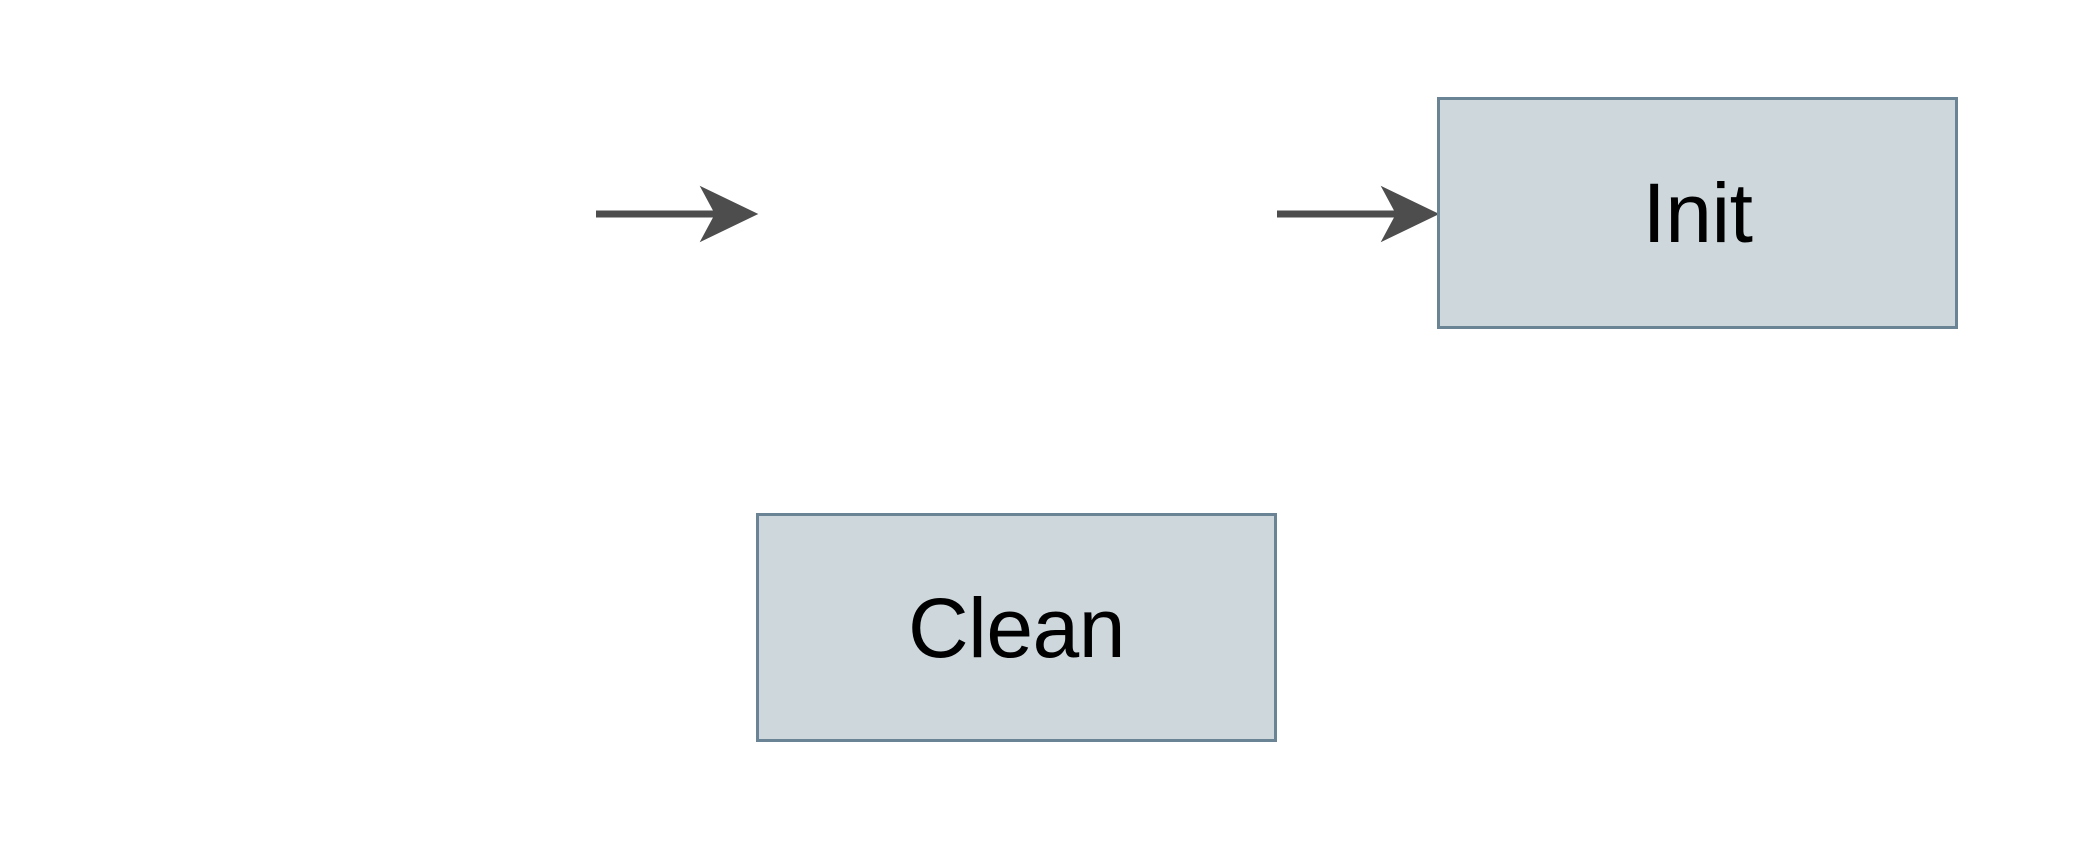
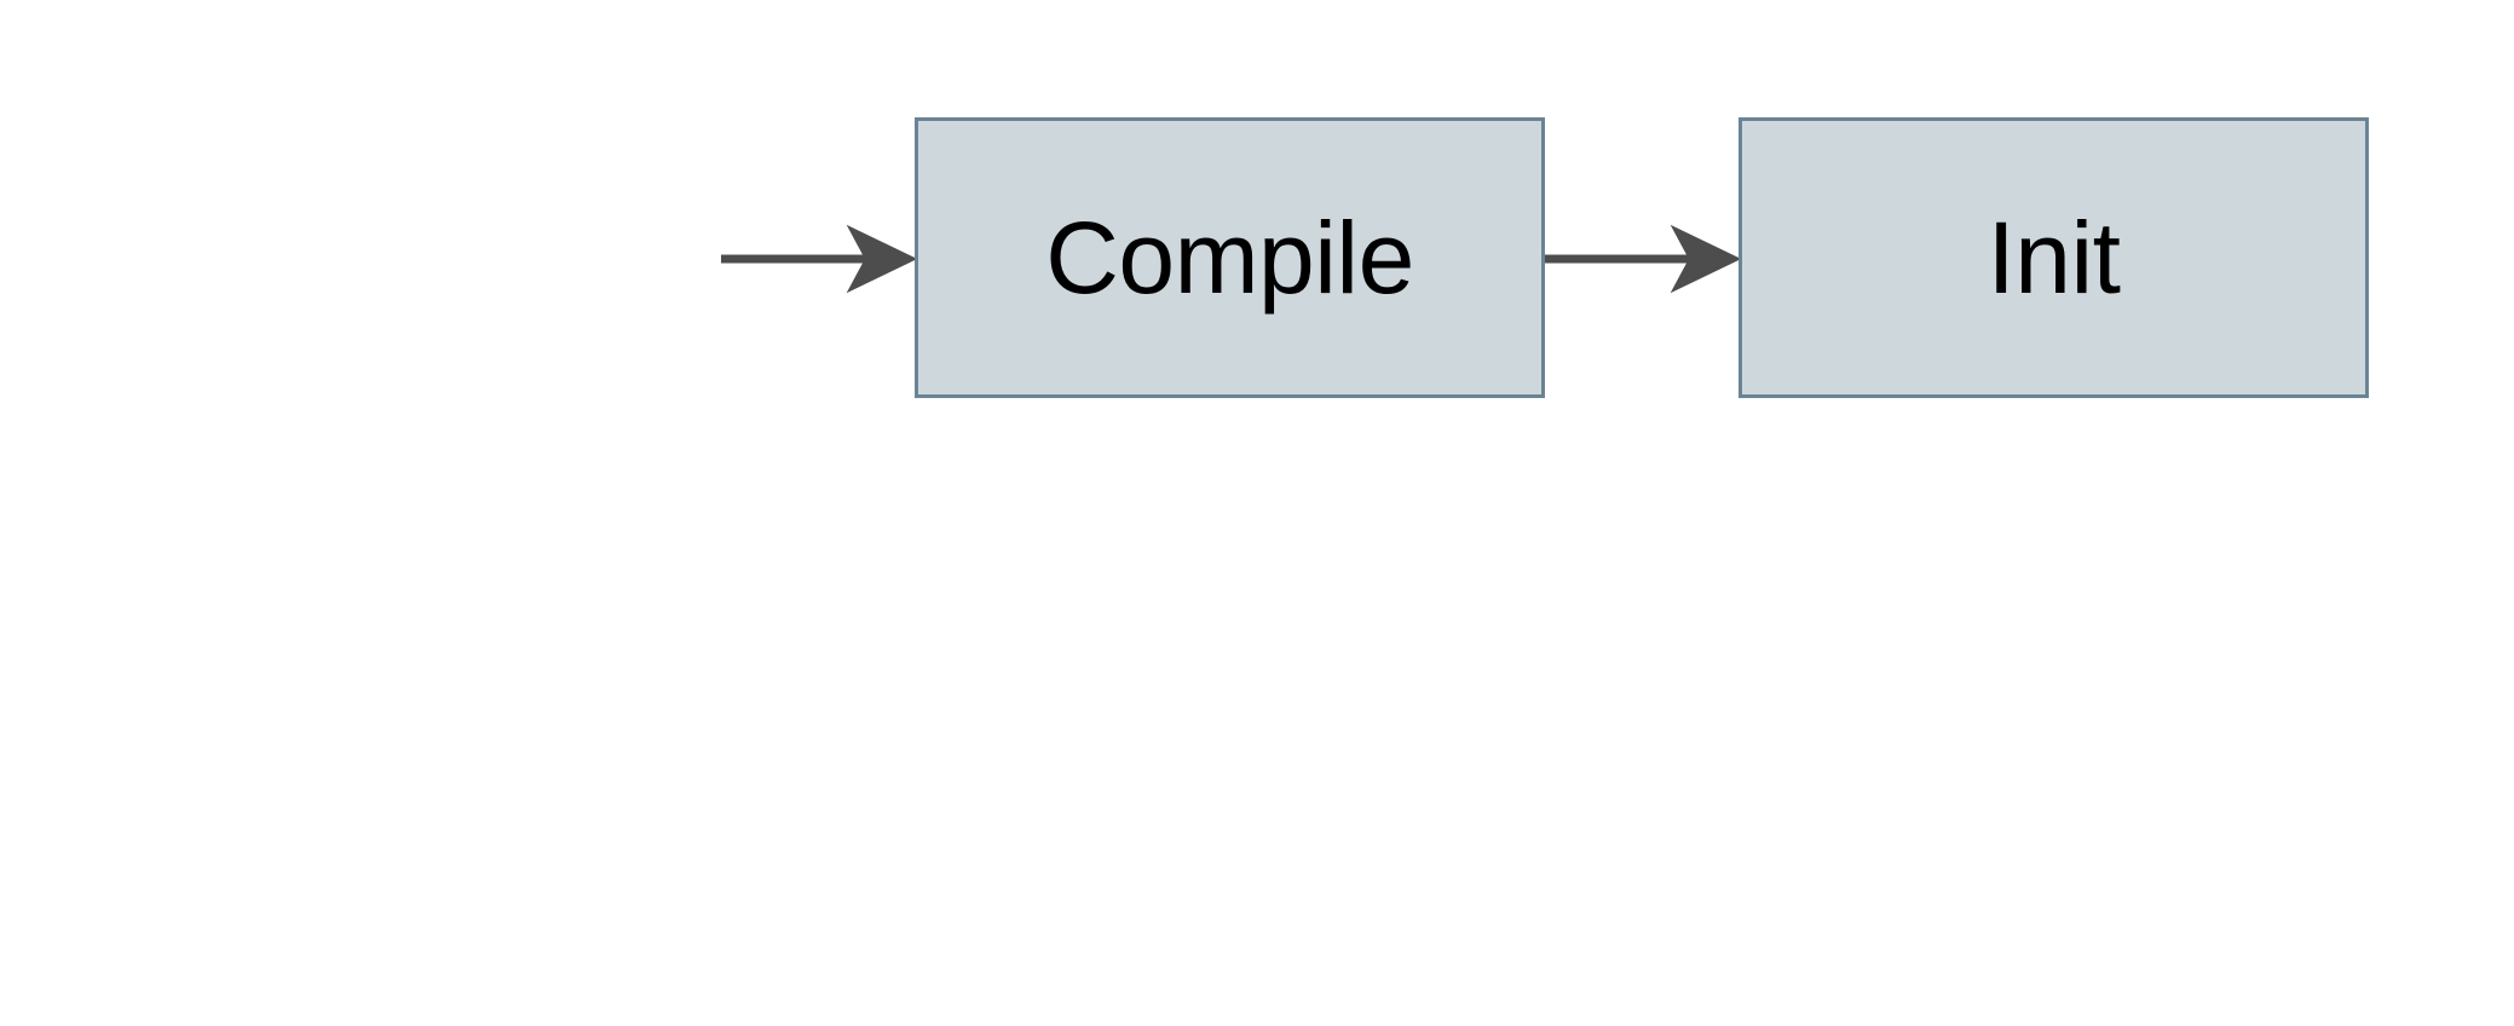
+ Compile
  Init
- Clean
